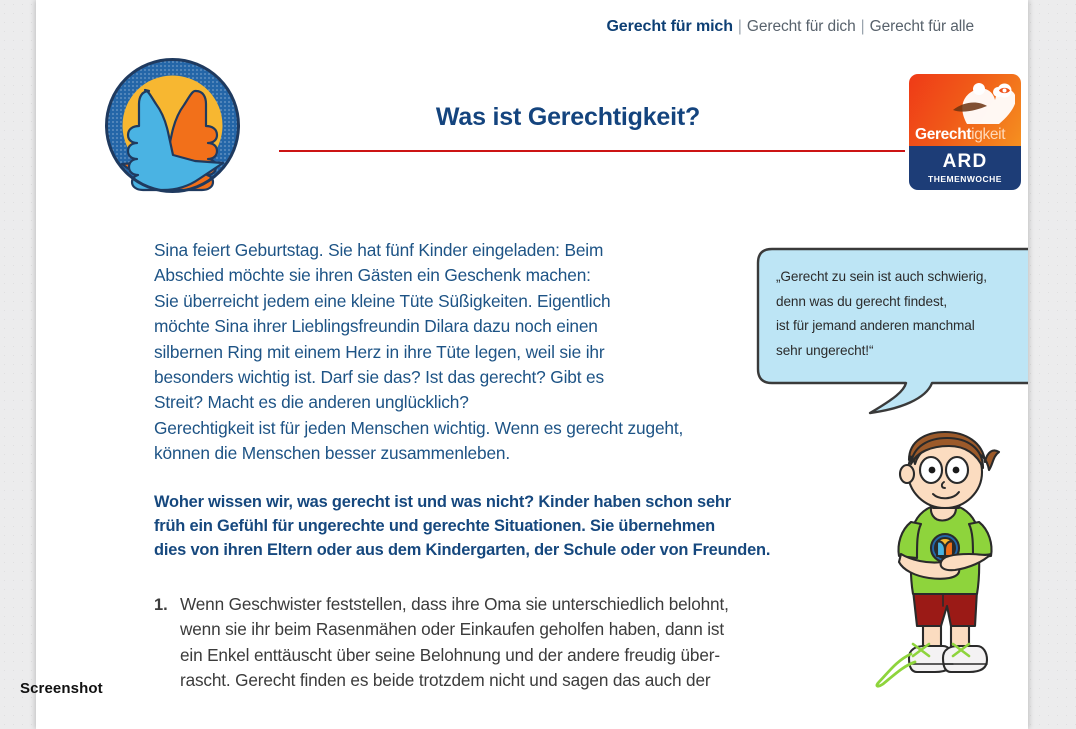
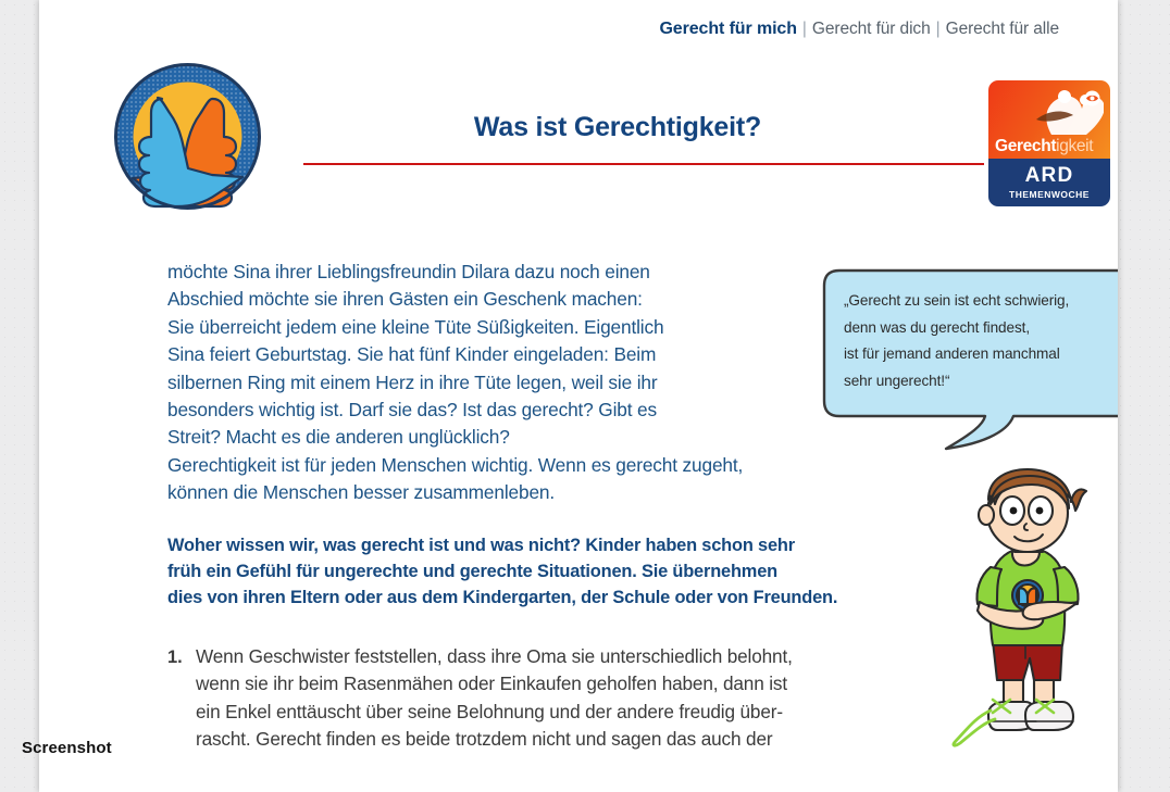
  Screenshot
  Gerecht für mich | Gerecht für dich | Gerecht für alle
  Was ist Gerechtigkeit?
  Gerechtigkeit
  ARD
  THEMENWOCHE
- Sina feiert Geburtstag. Sie hat fünf Kinder eingeladen: Beim
+ möchte Sina ihrer Lieblingsfreundin Dilara dazu noch einen
  Abschied möchte sie ihren Gästen ein Geschenk machen:
  Sie überreicht jedem eine kleine Tüte Süßigkeiten. Eigentlich
- möchte Sina ihrer Lieblingsfreundin Dilara dazu noch einen
+ Sina feiert Geburtstag. Sie hat fünf Kinder eingeladen: Beim
  silbernen Ring mit einem Herz in ihre Tüte legen, weil sie ihr
  besonders wichtig ist. Darf sie das? Ist das gerecht? Gibt es
  Streit? Macht es die anderen unglücklich?
  Gerechtigkeit ist für jeden Menschen wichtig. Wenn es gerecht zugeht,
  können die Menschen besser zusammenleben.
- „Gerecht zu sein ist auch schwierig,
+ „Gerecht zu sein ist echt schwierig,
  denn was du gerecht findest,
  ist für jemand anderen manchmal
  sehr ungerecht!“
  Woher wissen wir, was gerecht ist und was nicht? Kinder haben schon sehr
  früh ein Gefühl für ungerechte und gerechte Situationen. Sie übernehmen
  dies von ihren Eltern oder aus dem Kindergarten, der Schule oder von Freunden.
  1.
  Wenn Geschwister feststellen, dass ihre Oma sie unterschiedlich belohnt,
  wenn sie ihr beim Rasenmähen oder Einkaufen geholfen haben, dann ist
  ein Enkel enttäuscht über seine Belohnung und der andere freudig über-
  rascht. Gerecht finden es beide trotzdem nicht und sagen das auch der
